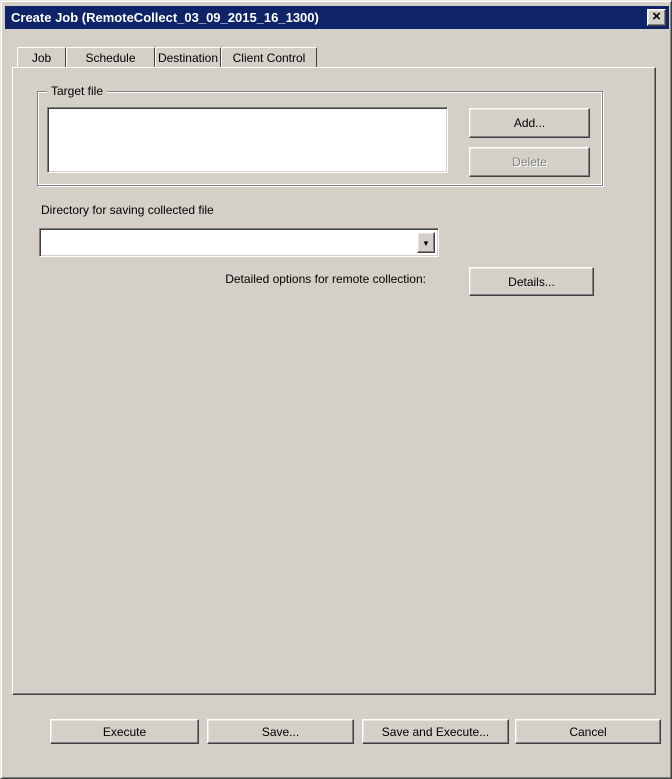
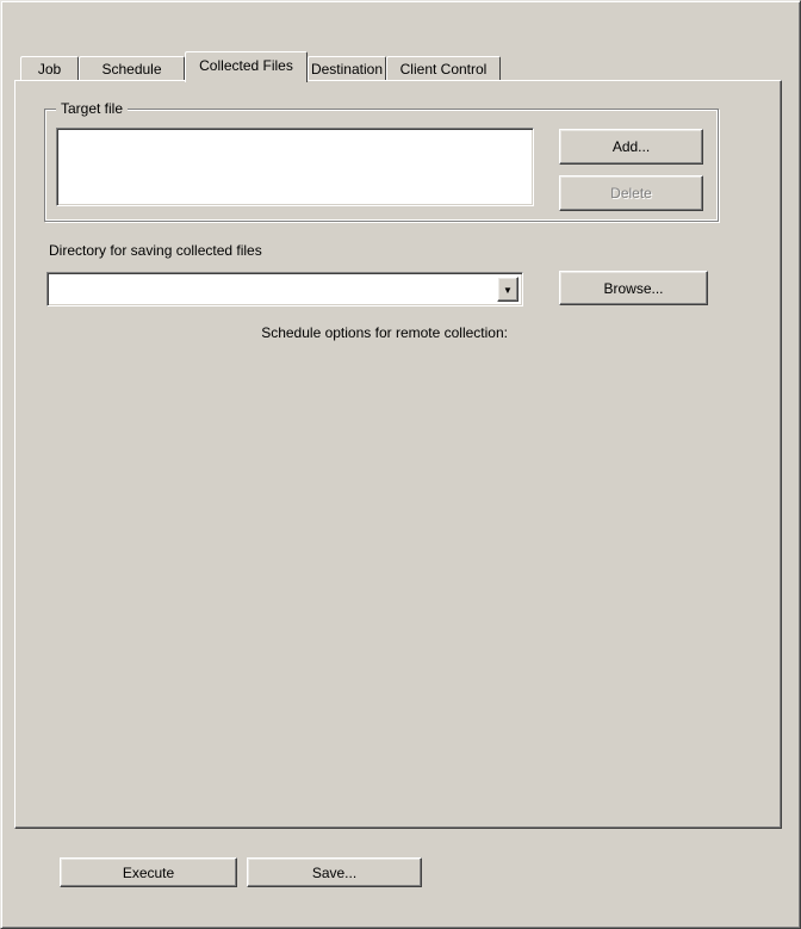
- Create Job (RemoteCollect_03_09_2015_16_1300)
- ×
  Job
  Schedule
+ Collected Files
  Destination
  Client Control
  Target file
  Add...
  Delete
- Directory for saving collected file
+ Directory for saving collected files
  ▼
+ Browse...
- Detailed options for remote collection:
+ Schedule options for remote collection:
- Details...
  Execute
  Save...
- Save and Execute...
- Cancel
